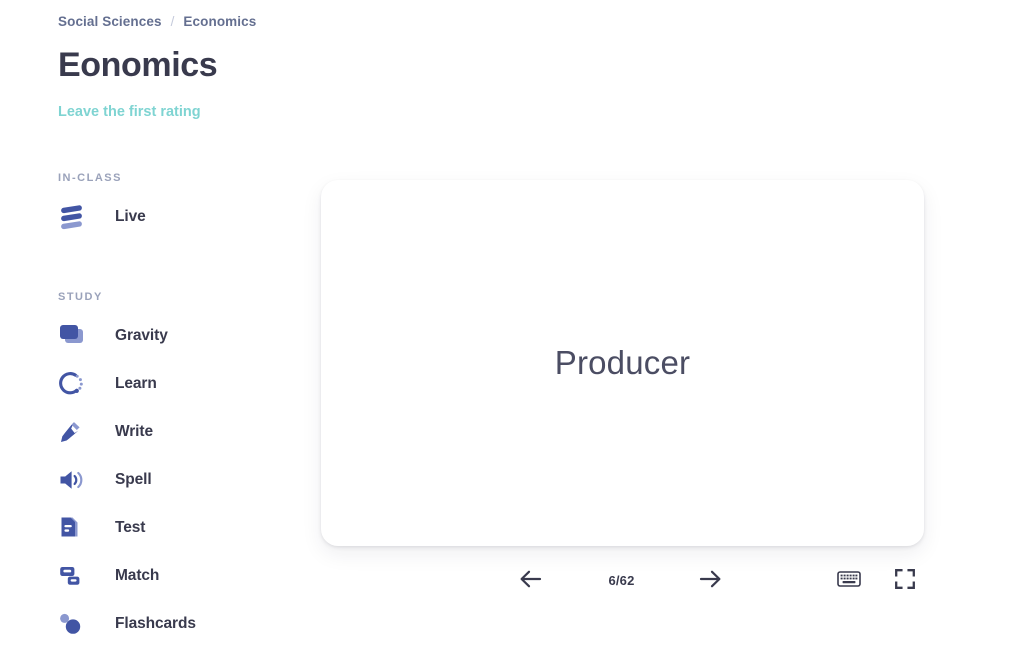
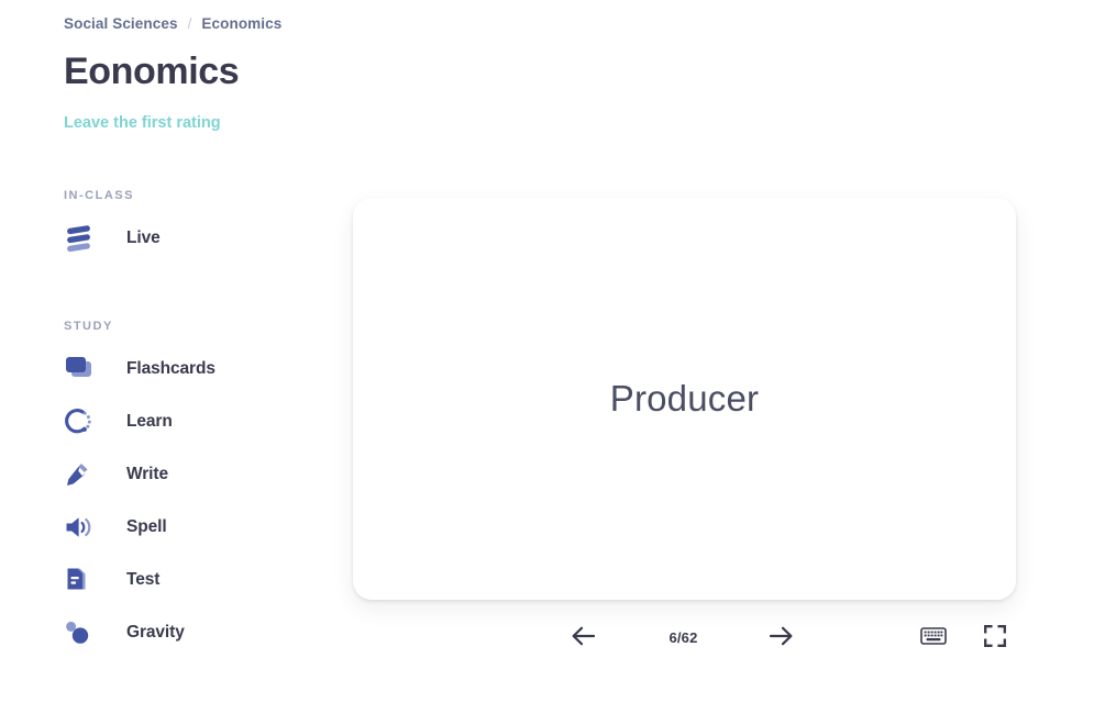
  Social Sciences
  /
  Economics
  Eonomics
  Leave the first rating
  IN-CLASS
  Live
  STUDY
- Gravity
+ Flashcards
  Learn
  Write
  Spell
  Test
- Match
- Flashcards
+ Gravity
  Producer
  6/62
